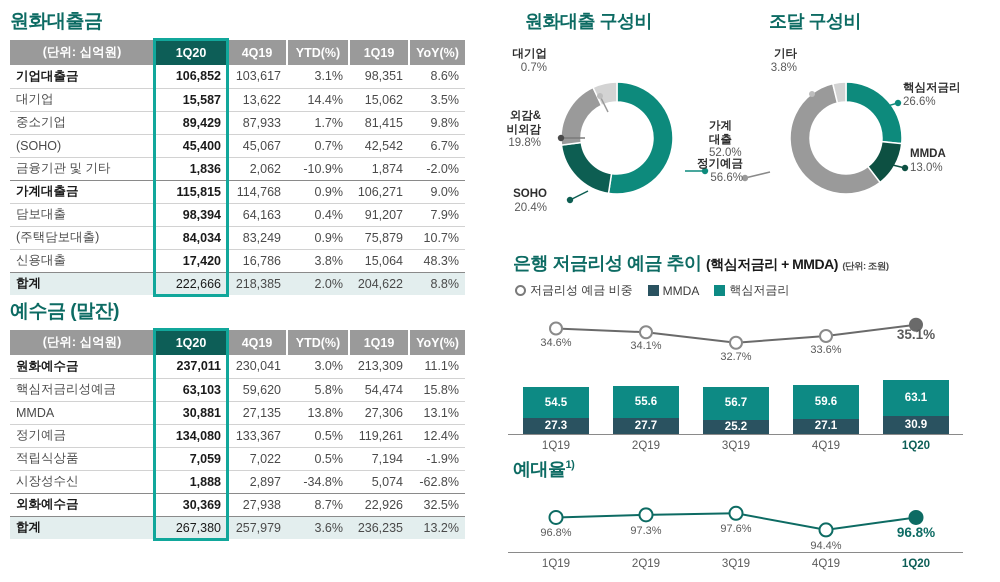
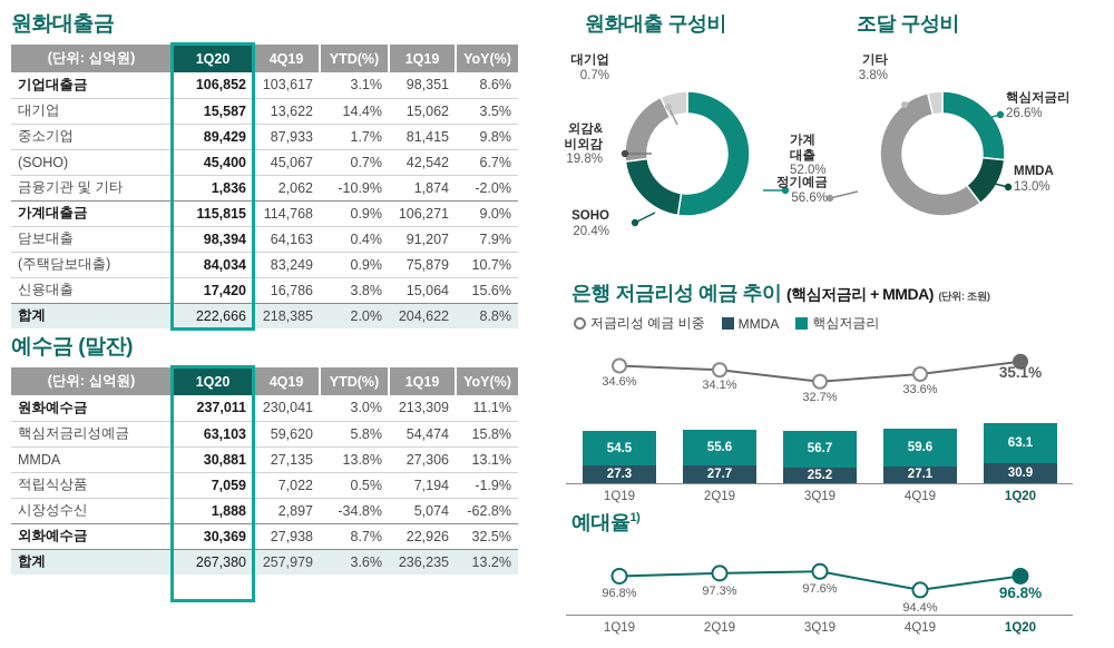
  원화대출금
  (단위: 십억원)	1Q20	4Q19	YTD(%)	1Q19	YoY(%)
  기업대출금	106,852	103,617	3.1%	98,351	8.6%
  대기업	15,587	13,622	14.4%	15,062	3.5%
  중소기업	89,429	87,933	1.7%	81,415	9.8%
  (SOHO)	45,400	45,067	0.7%	42,542	6.7%
  금융기관 및 기타	1,836	2,062	-10.9%	1,874	-2.0%
  가계대출금	115,815	114,768	0.9%	106,271	9.0%
  담보대출	98,394	64,163	0.4%	91,207	7.9%
  (주택담보대출)	84,034	83,249	0.9%	75,879	10.7%
- 신용대출	17,420	16,786	3.8%	15,064	48.3%
+ 신용대출	17,420	16,786	3.8%	15,064	15.6%
  합계	222,666	218,385	2.0%	204,622	8.8%
  예수금 (말잔)
  (단위: 십억원)	1Q20	4Q19	YTD(%)	1Q19	YoY(%)
  원화예수금	237,011	230,041	3.0%	213,309	11.1%
  핵심저금리성예금	63,103	59,620	5.8%	54,474	15.8%
  MMDA	30,881	27,135	13.8%	27,306	13.1%
- 정기예금	134,080	133,367	0.5%	119,261	12.4%
  적립식상품	7,059	7,022	0.5%	7,194	-1.9%
  시장성수신	1,888	2,897	-34.8%	5,074	-62.8%
  외화예수금	30,369	27,938	8.7%	22,926	32.5%
  합계	267,380	257,979	3.6%	236,235	13.2%
  원화대출 구성비
  대기업
  0.7%
  외감&
  비외감
  19.8%
  SOHO
  20.4%
  가계
  대출
  52.0%
  조달 구성비
  기타
  3.8%
  핵심저금리
  26.6%
  MMDA
  13.0%
  정기예금
  56.6%
  은행 저금리성 예금 추이 (핵심저금리 + MMDA) (단위: 조원)
  저금리성 예금 비중
  MMDA
  핵심저금리
  34.6%
  34.1%
  32.7%
  33.6%
  35.1%
  27.3
  54.5
  27.7
  55.6
  25.2
  56.7
  27.1
  59.6
  30.9
  63.1
  1Q19
  2Q19
  3Q19
  4Q19
  1Q20
  예대율1)
  96.8%
  97.3%
  97.6%
  94.4%
  96.8%
  1Q19
  2Q19
  3Q19
  4Q19
  1Q20
